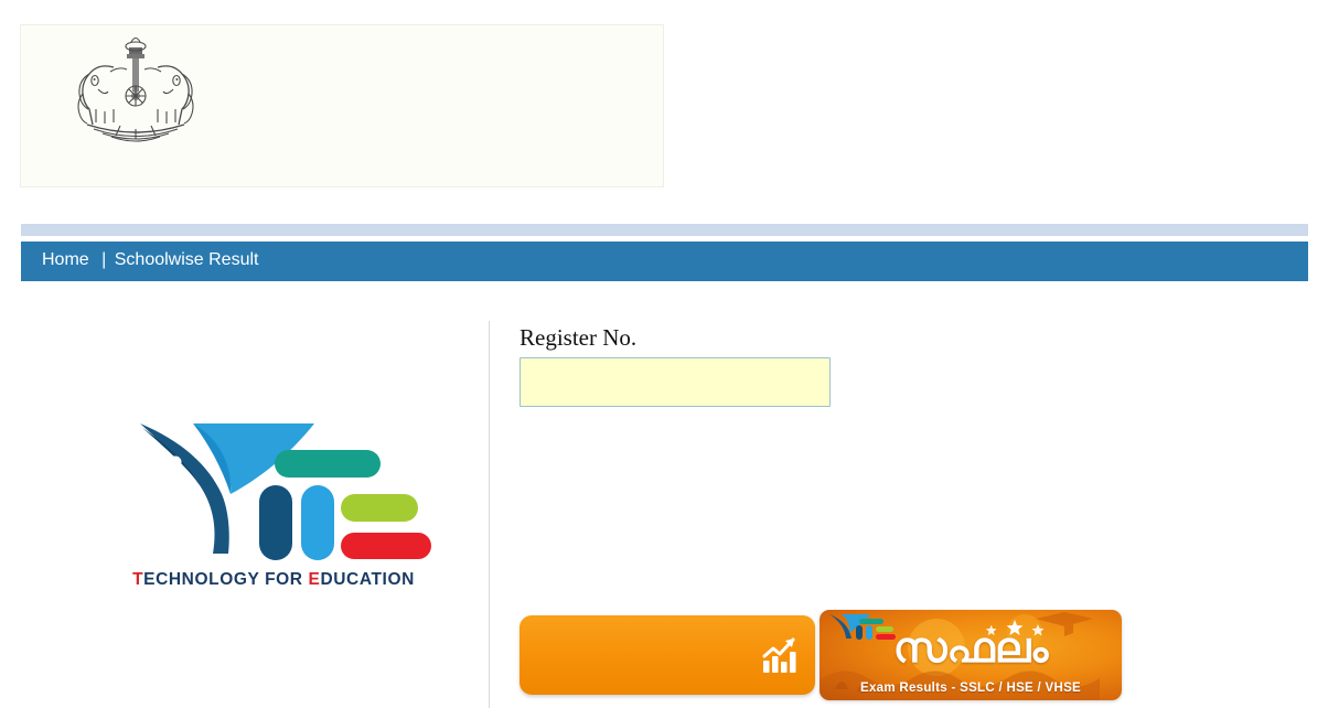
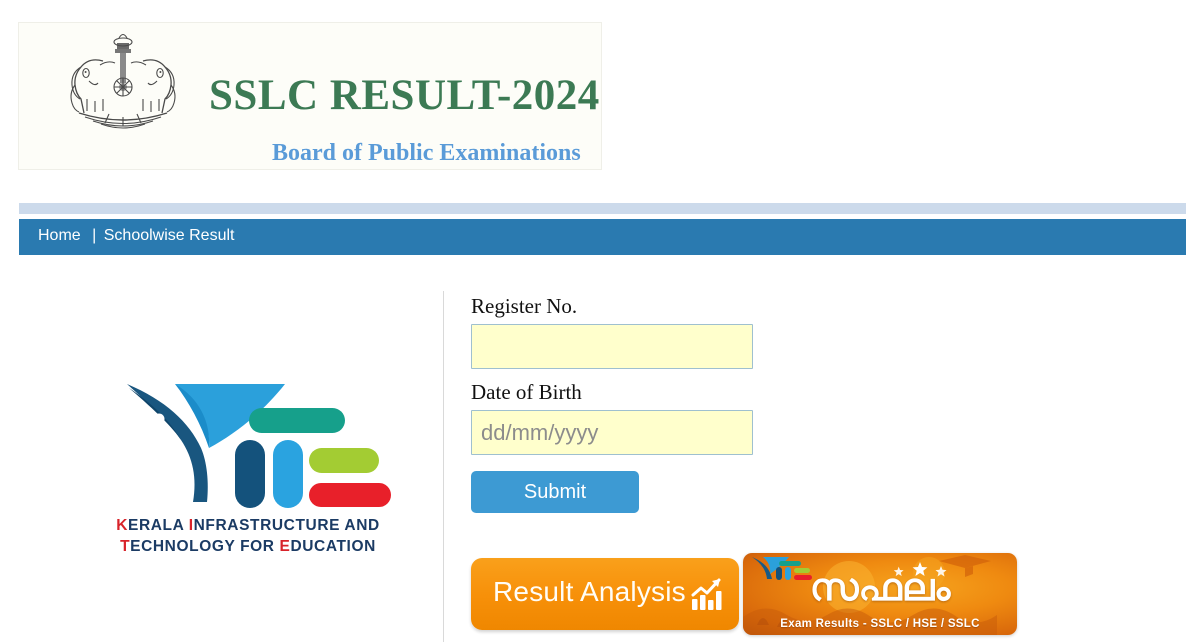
+ SSLC RESULT-2024
+ Board of Public Examinations
  Home | Schoolwise Result
+ KERALA INFRASTRUCTURE AND
  TECHNOLOGY FOR EDUCATION
  Register No.
+ Date of Birth
+ dd/mm/yyyy
+ Submit
+ Result Analysis
  സഫലം
- Exam Results - SSLC / HSE / VHSE
+ Exam Results - SSLC / HSE / SSLC
